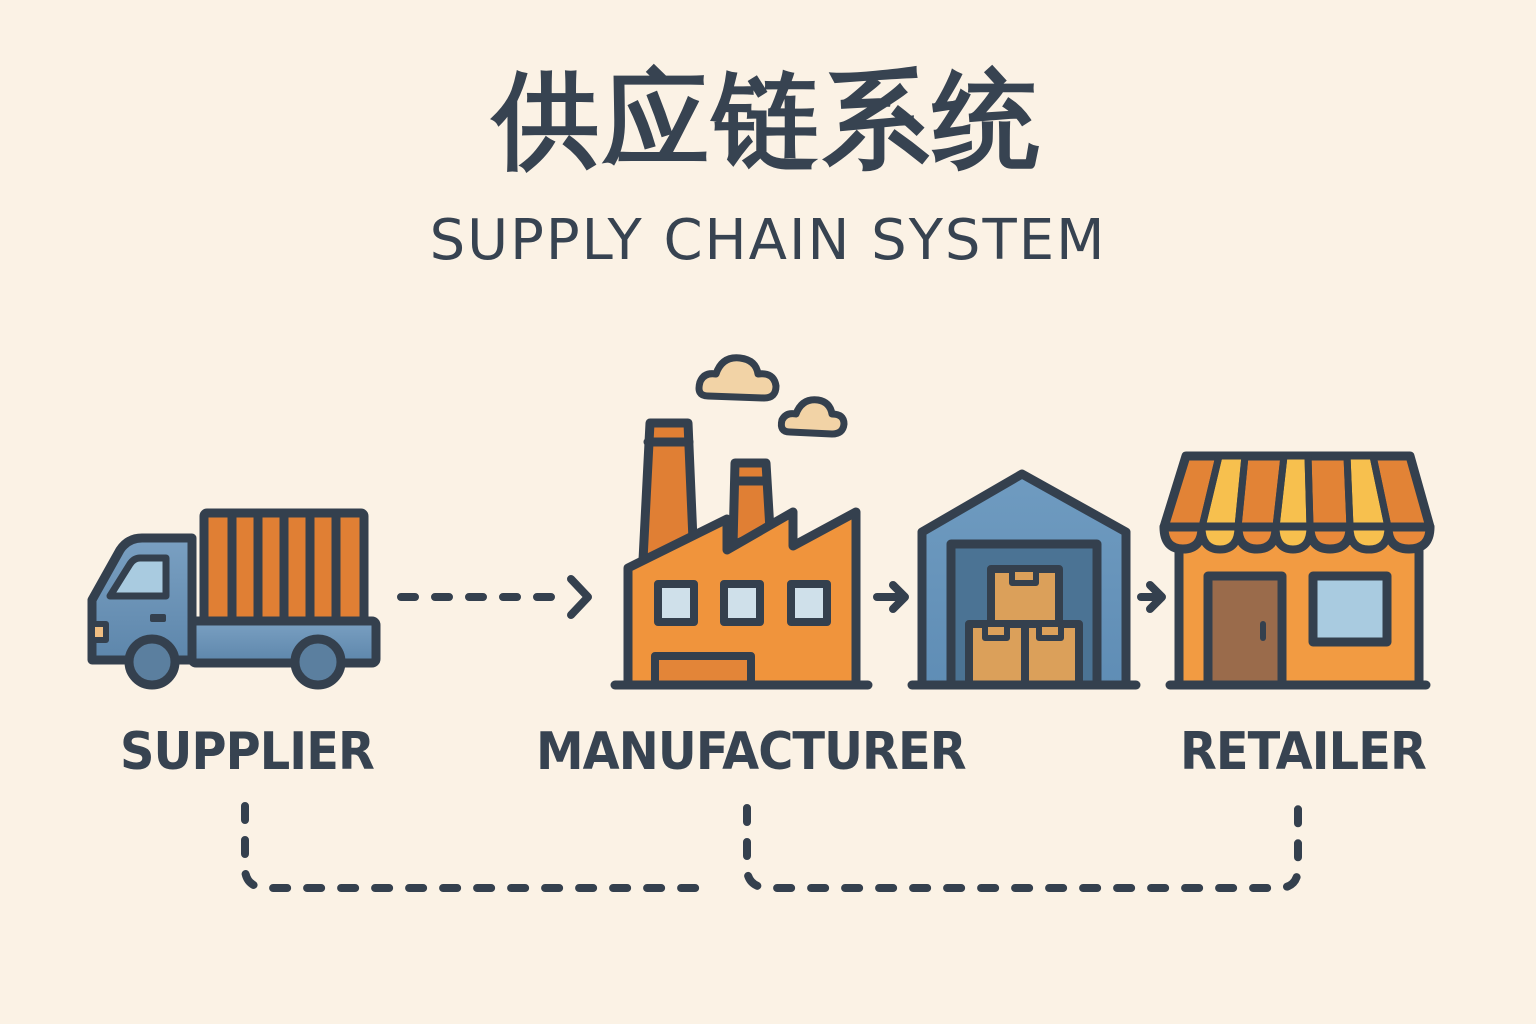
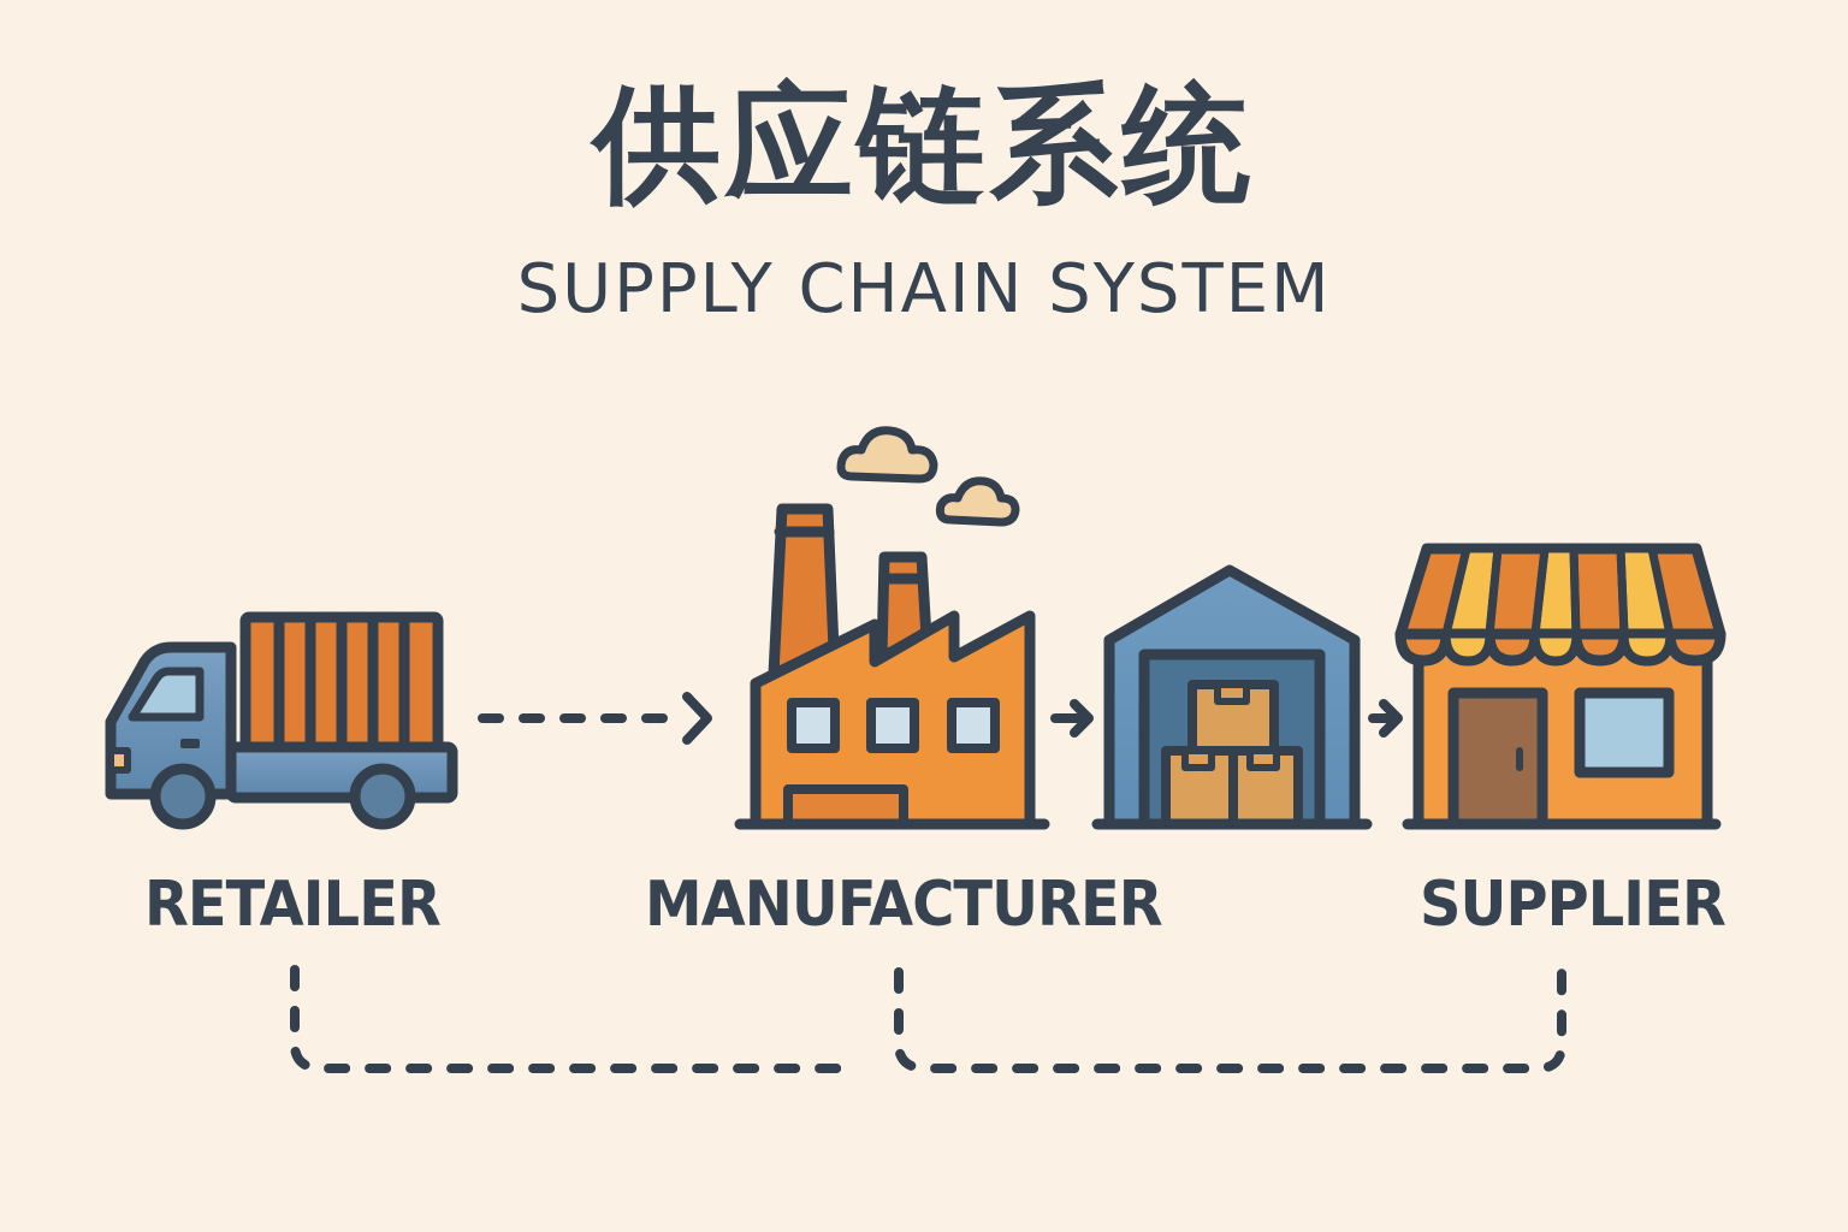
  供应链系统
  SUPPLY CHAIN SYSTEM
- SUPPLIER
+ RETAILER
  MANUFACTURER
- RETAILER
+ SUPPLIER
